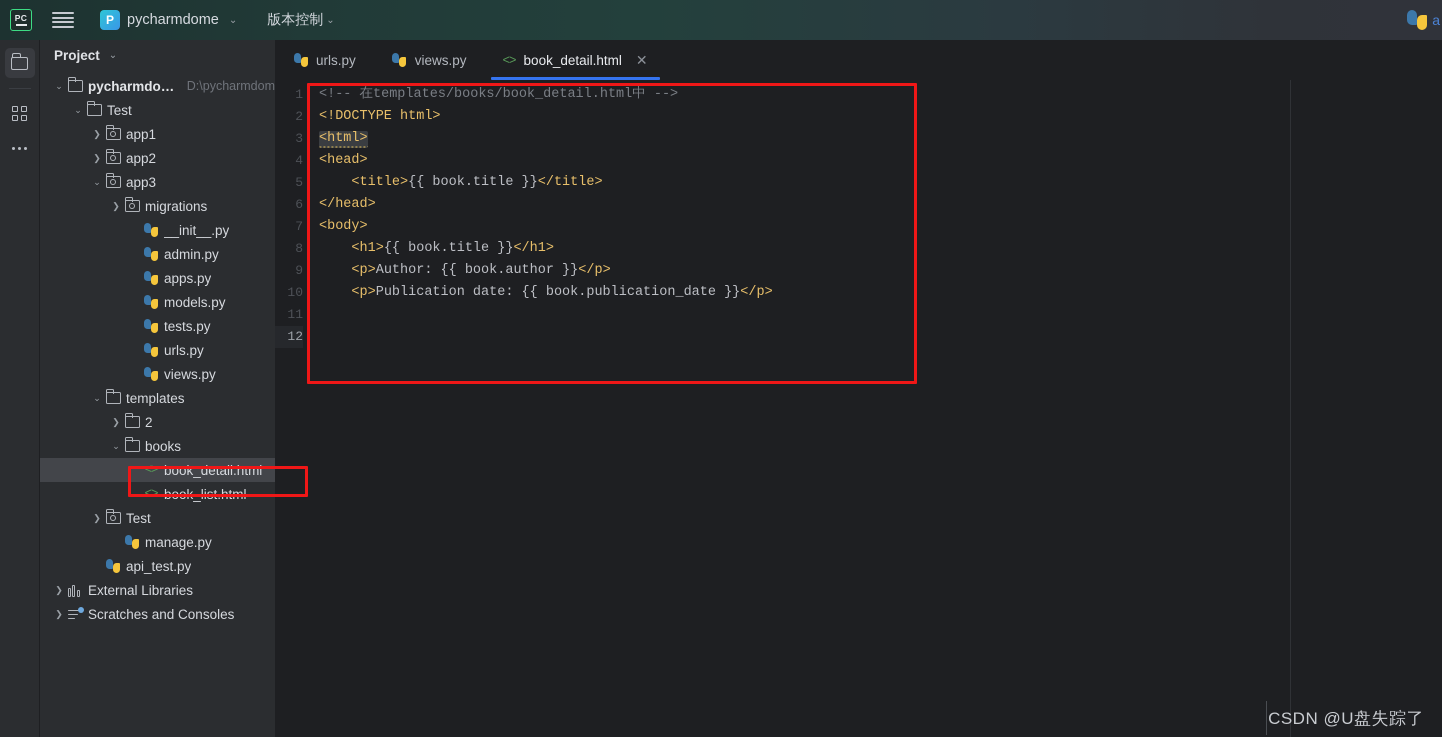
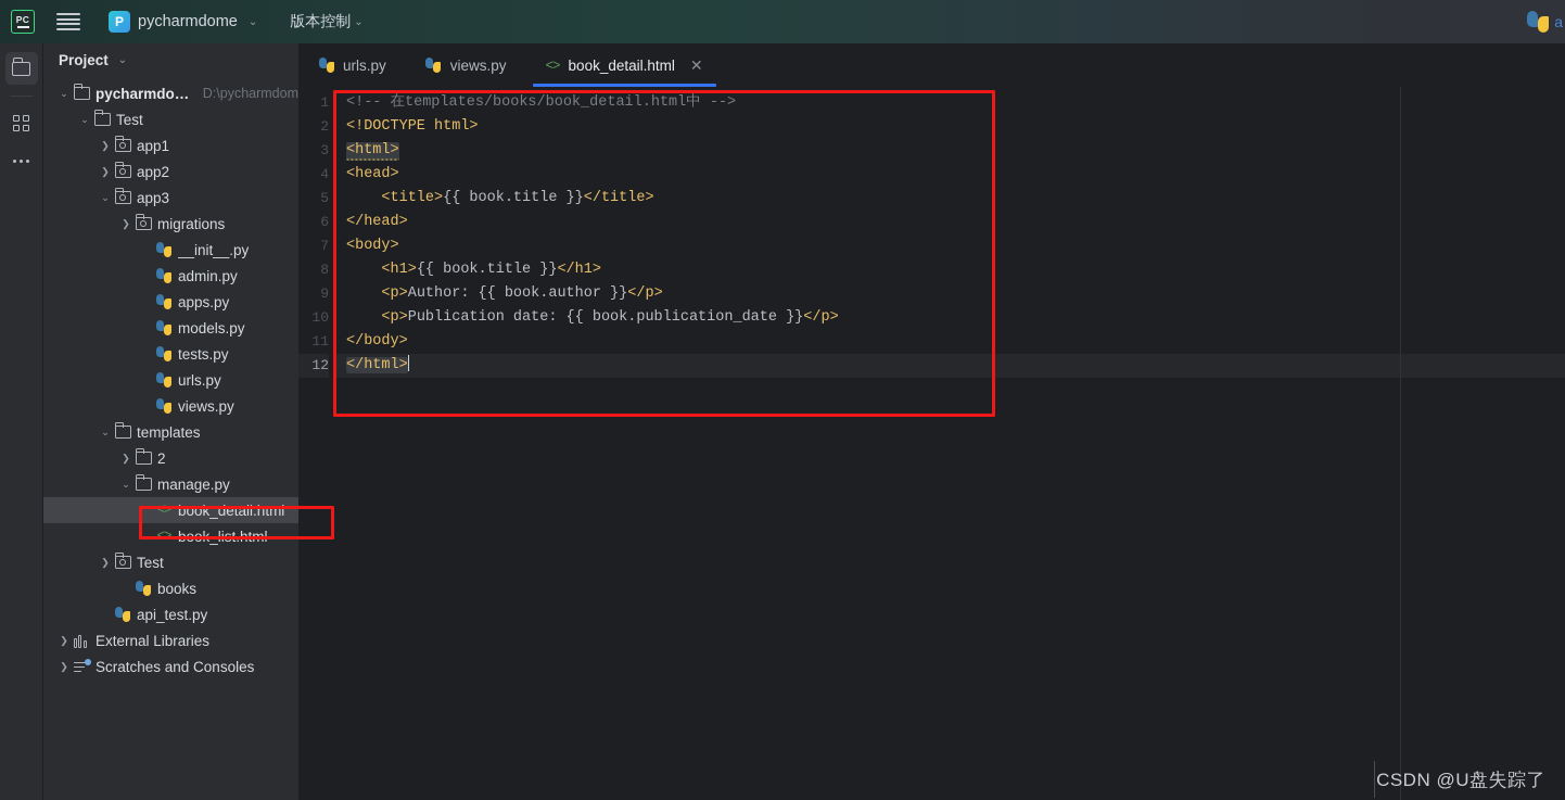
  PC
  P
  pycharmdome
  ⌄
  版本控制
  ⌄
  a
  Project
  ⌄
  ⌄
  pycharmdome
  D:\pycharmdom
  ⌄
  Test
  ❯
  app1
  ❯
  app2
  ⌄
  app3
  ❯
  migrations
  __init__.py
  admin.py
  apps.py
  models.py
  tests.py
  urls.py
  views.py
  ⌄
  templates
  ❯
  2
  ⌄
- books
+ manage.py
  <>
  book_detail.html
  <>
  book_list.html
  ❯
  Test
- manage.py
+ books
  api_test.py
  ❯
  External Libraries
  ❯
  Scratches and Consoles
  urls.py
  views.py
  <>
  book_detail.html
  ✕
  1
  2
  3
  4
  5
  6
  7
  8
  9
  10
  11
  12
  <!-- 在templates/books/book_detail.html中 -->
  <!DOCTYPE html>
  <html>
  <head>
  <title>{{ book.title }}</title>
  </head>
  <body>
  <h1>{{ book.title }}</h1>
  <p>Author: {{ book.author }}</p>
  <p>Publication date: {{ book.publication_date }}</p>
+ </body>
+ </html>
  CSDN @U盘失踪了
